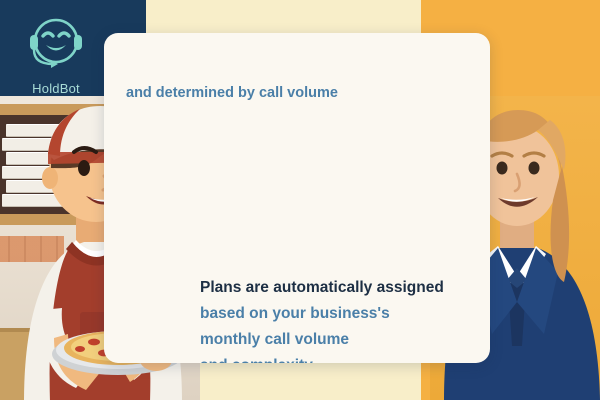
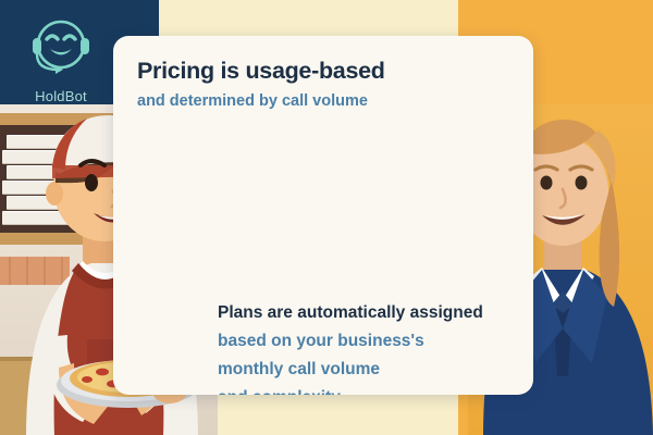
+ Pricing is usage-based
  and determined by call volume
  Plans are automatically assigned
  based on your business's
  monthly call volume
  HoldBot
